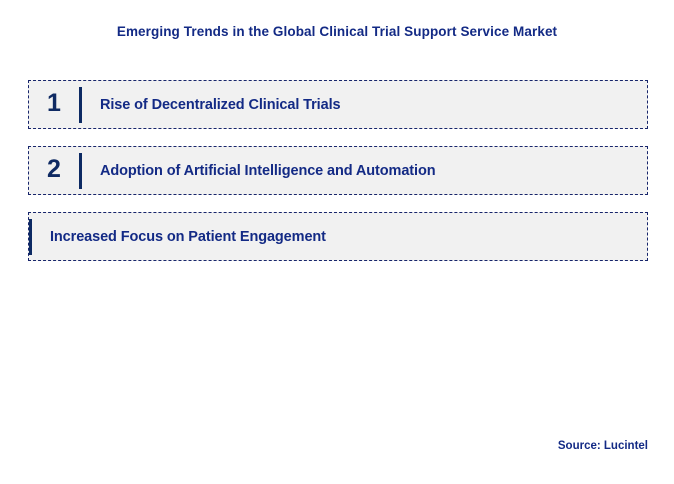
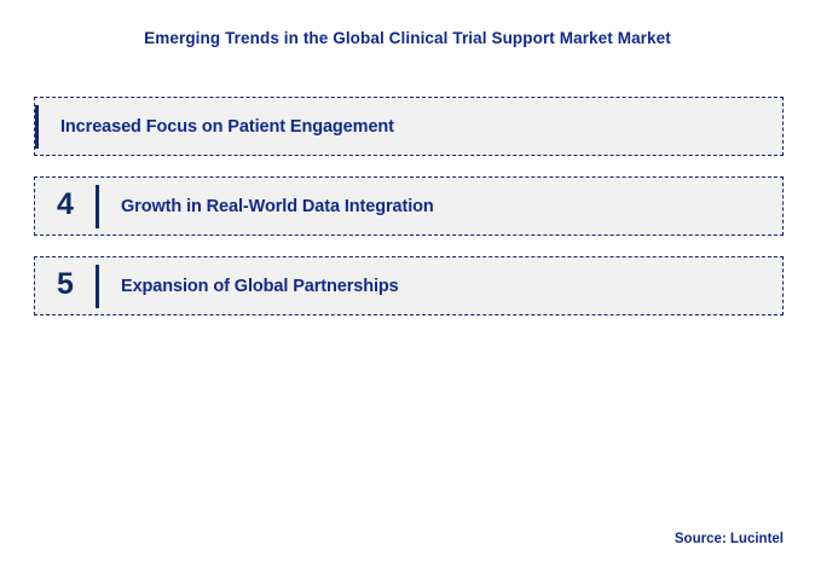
- Emerging Trends in the Global Clinical Trial Support Service Market
+ Emerging Trends in the Global Clinical Trial Support Market Market
- 1
- Rise of Decentralized Clinical Trials
- 2
- Adoption of Artificial Intelligence and Automation
  Increased Focus on Patient Engagement
+ 4
+ Growth in Real-World Data Integration
+ 5
+ Expansion of Global Partnerships
  Source: Lucintel
